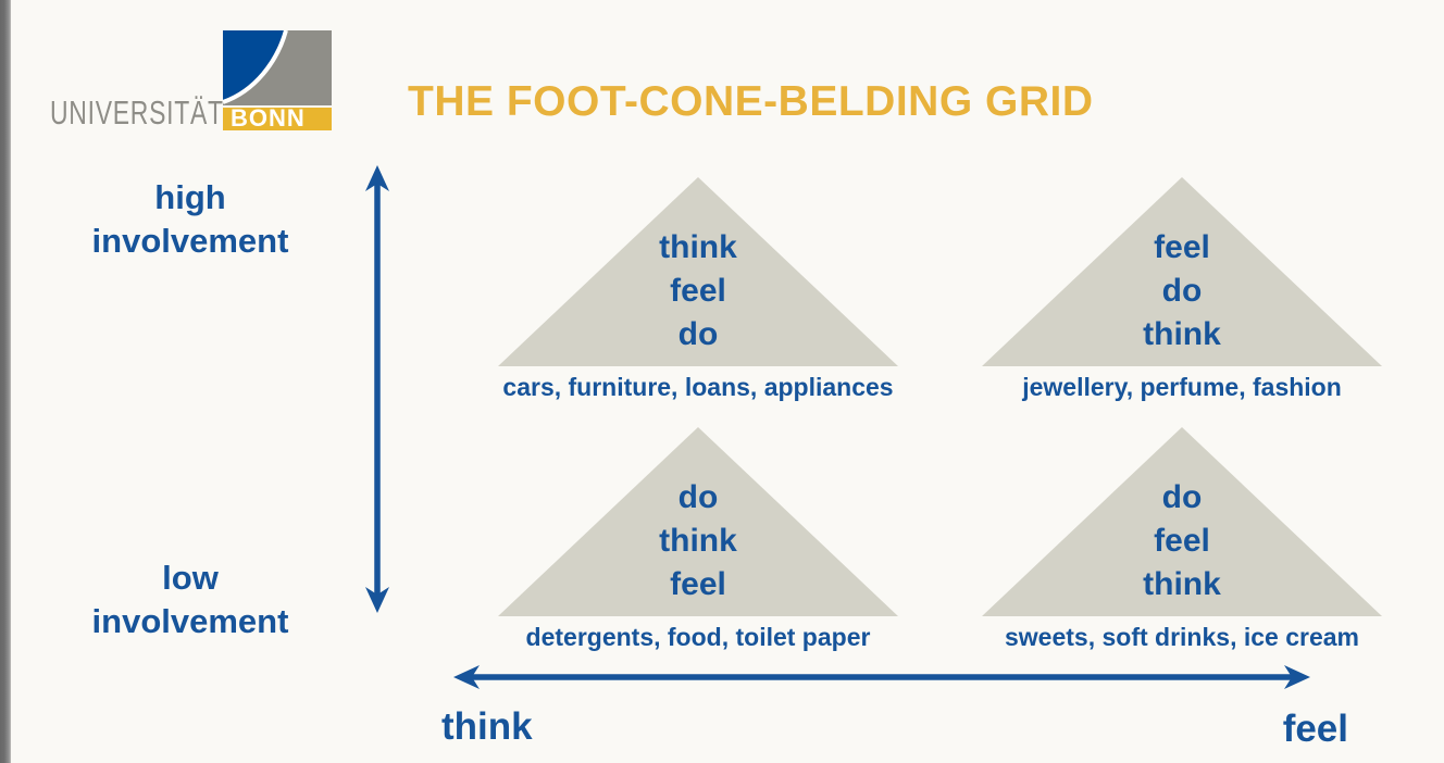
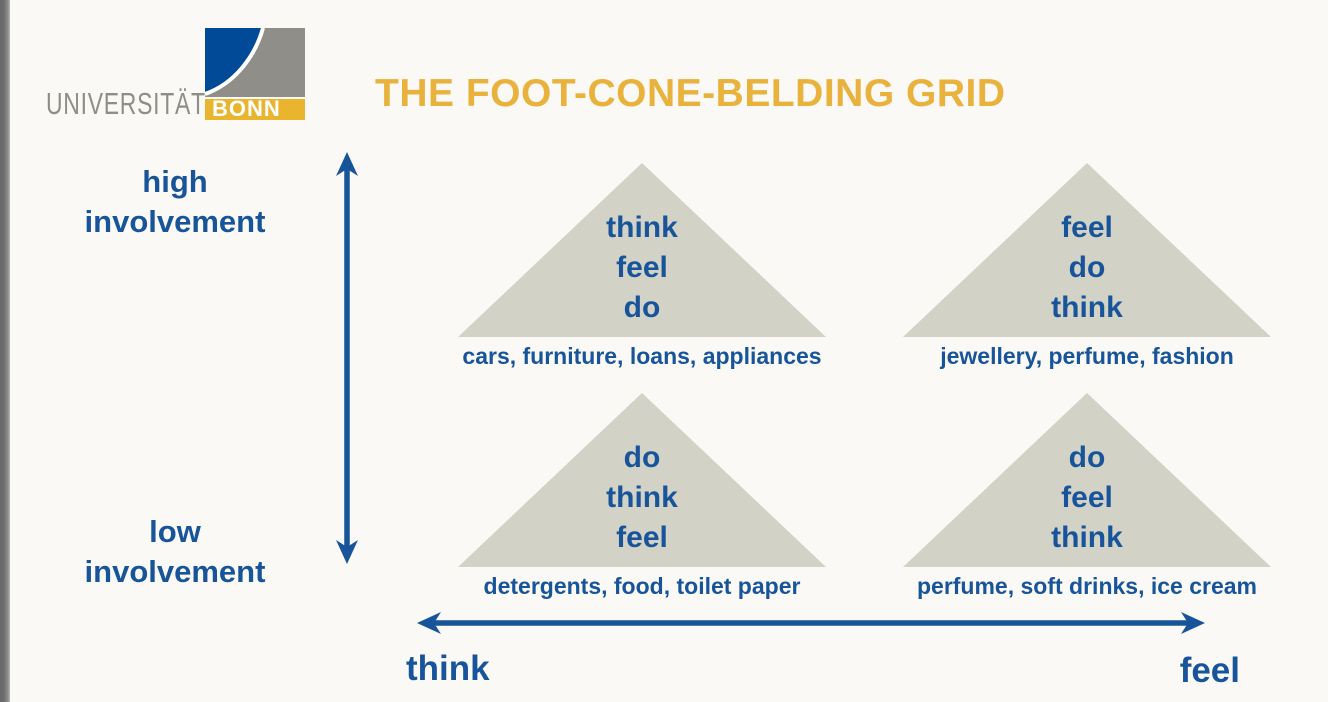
  UNIVERSITÄT
  BONN
  THE FOOT-CONE-BELDING GRID
  high
  involvement
  low
  involvement
  think
  feel
  do
  cars, furniture, loans, appliances
  feel
  do
  think
  jewellery, perfume, fashion
  do
  think
  feel
  detergents, food, toilet paper
  do
  feel
  think
- sweets, soft drinks, ice cream
+ perfume, soft drinks, ice cream
  think
  feel
